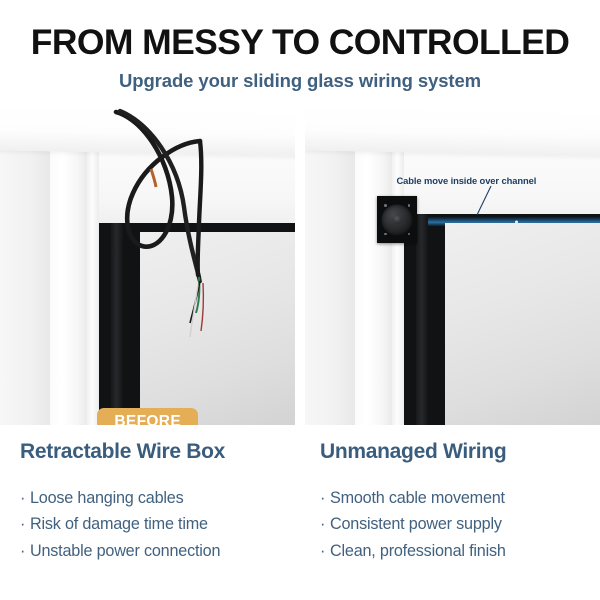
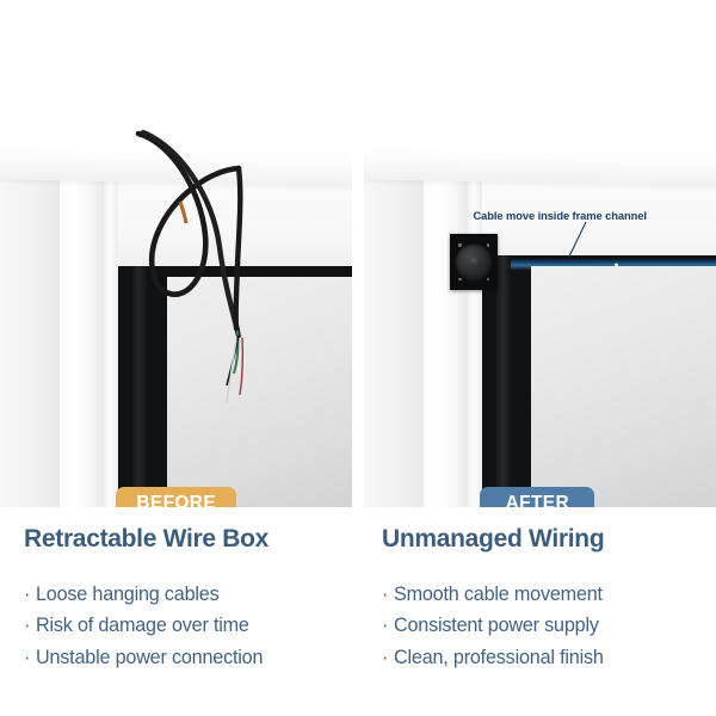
- FROM MESSY TO CONTROLLED
- Upgrade your sliding glass wiring system
  BEFORE
- Cable move inside over channel
+ Cable move inside frame channel
+ AFTER
  Retractable Wire Box
  ·
  Loose hanging cables
  ·
- Risk of damage time time
+ Risk of damage over time
  ·
  Unstable power connection
  Unmanaged Wiring
  ·
  Smooth cable movement
  ·
  Consistent power supply
  ·
  Clean, professional finish
